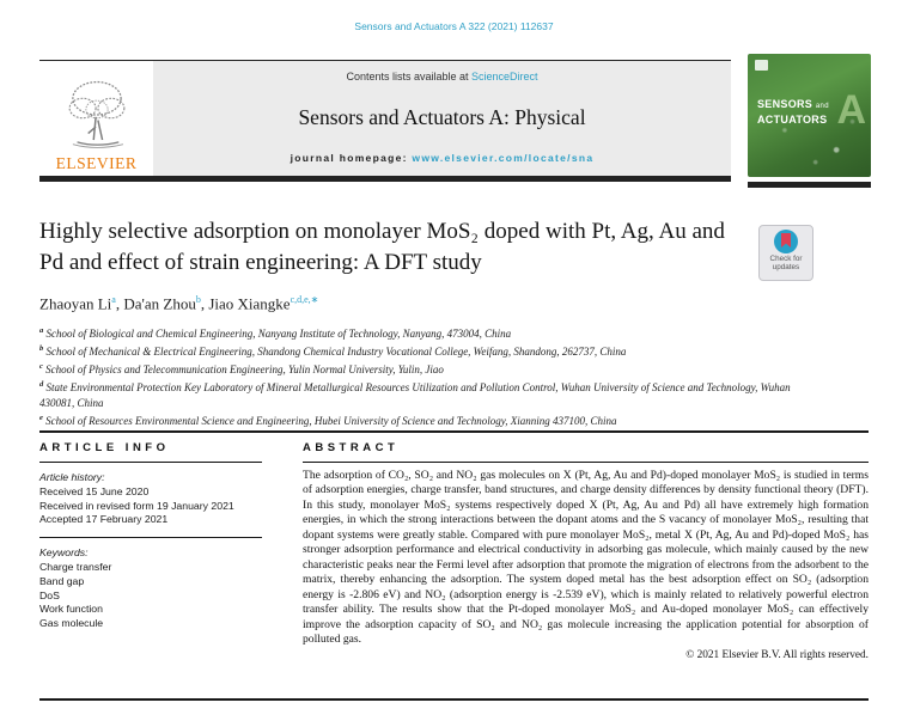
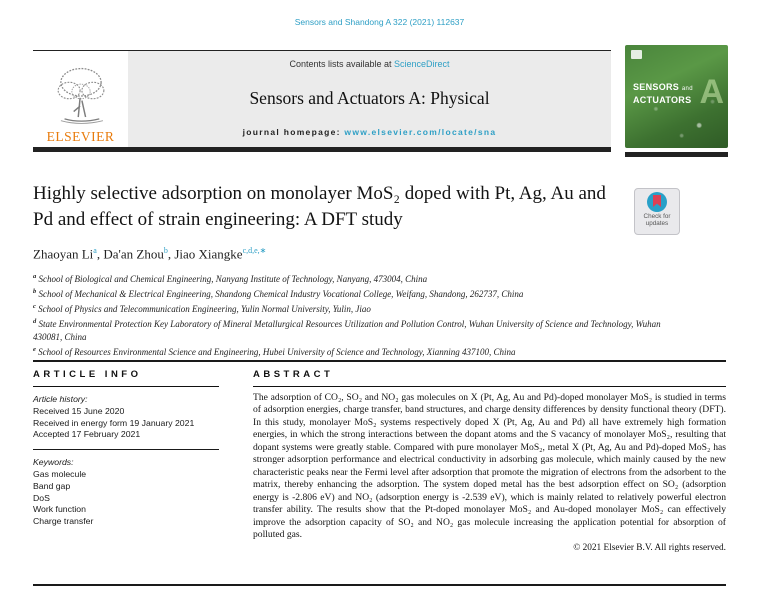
- Sensors and Actuators A 322 (2021) 112637
+ Sensors and Shandong A 322 (2021) 112637
  ELSEVIER
  Contents lists available at ScienceDirect
  Sensors and Actuators A: Physical
  journal homepage: www.elsevier.com/locate/sna
  SENSORS
  ACTUATORS
  A
  Highly selective adsorption on monolayer MoS₂ doped with Pt, Ag, Au and Pd and effect of strain engineering: A DFT study
  Zhaoyan Lia, Da'an Zhoub, Jiao Xiangkec,d,e,∗
  School of Biological and Chemical Engineering, Nanyang Institute of Technology, Nanyang, 473004, China
  School of Mechanical & Electrical Engineering, Shandong Chemical Industry Vocational College, Weifang, Shandong, 262737, China
  School of Physics and Telecommunication Engineering, Yulin Normal University, Yulin, Jiao
  State Environmental Protection Key Laboratory of Mineral Metallurgical Resources Utilization and Pollution Control, Wuhan University of Science and Technology, Wuhan 430081, China
  School of Resources Environmental Science and Engineering, Hubei University of Science and Technology, Xianning 437100, China
  ARTICLE INFO
  ABSTRACT
  Article history:
  Received 15 June 2020
- Received in revised form 19 January 2021
+ Received in energy form 19 January 2021
  Accepted 17 February 2021
  Keywords:
- Charge transfer
+ Gas molecule
  Band gap
  DoS
  Work function
- Gas molecule
+ Charge transfer
  The adsorption of CO₂, SO₂ and NO₂ gas molecules on X (Pt, Ag, Au and Pd)-doped monolayer MoS₂ is studied in terms of adsorption energies, charge transfer, band structures, and charge density differences by density functional theory (DFT). In this study, monolayer MoS₂ systems respectively doped X (Pt, Ag, Au and Pd) all have extremely high formation energies, in which the strong interactions between the dopant atoms and the S vacancy of monolayer MoS₂, resulting that dopant systems were greatly stable. Compared with pure monolayer MoS₂, metal X (Pt, Ag, Au and Pd)-doped MoS₂ has stronger adsorption performance and electrical conductivity in adsorbing gas molecule, which mainly caused by the new characteristic peaks near the Fermi level after adsorption that promote the migration of electrons from the adsorbent to the matrix, thereby enhancing the adsorption. The system doped metal has the best adsorption effect on SO₂ (adsorption energy is -2.806 eV) and NO₂ (adsorption energy is -2.539 eV), which is mainly related to relatively powerful electron transfer ability. The results show that the Pt-doped monolayer MoS₂ and Au-doped monolayer MoS₂ can effectively improve the adsorption capacity of SO₂ and NO₂ gas molecule increasing the application potential for absorption of polluted gas.
  © 2021 Elsevier B.V. All rights reserved.
